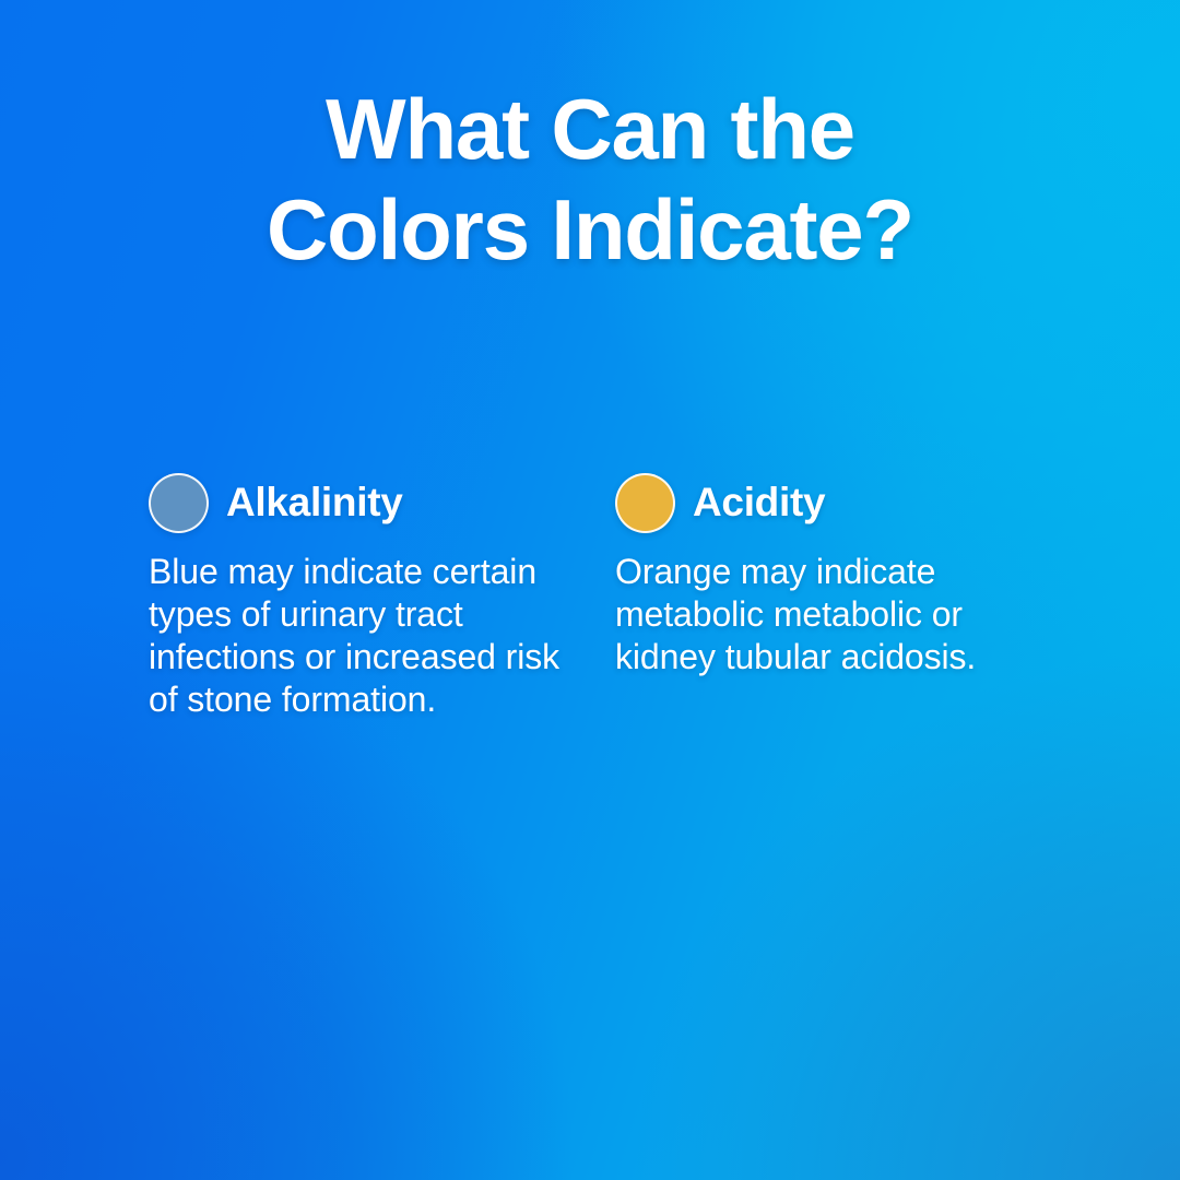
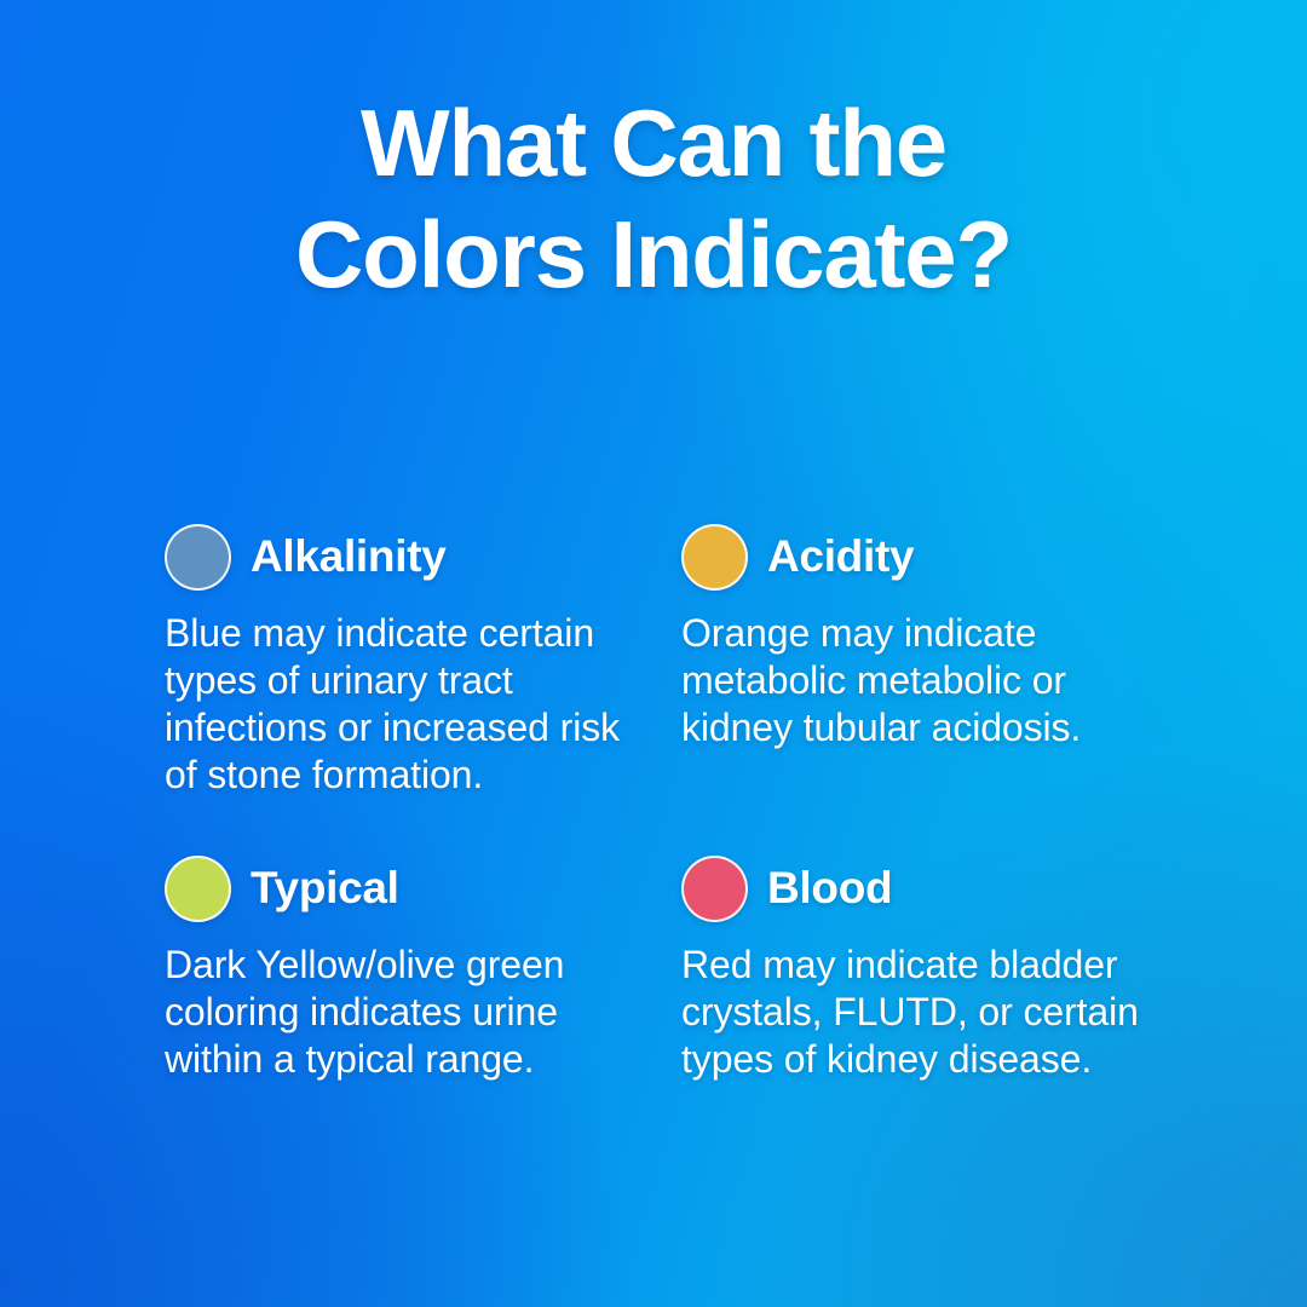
  What Can the
  Colors Indicate?
  Alkalinity
  Blue may indicate certain types of urinary tract infections or increased risk of stone formation.
  Acidity
  Orange may indicate metabolic metabolic or kidney tubular acidosis.
+ Typical
+ Dark Yellow/olive green coloring indicates urine within a typical range.
+ Blood
+ Red may indicate bladder crystals, FLUTD, or certain types of kidney disease.
